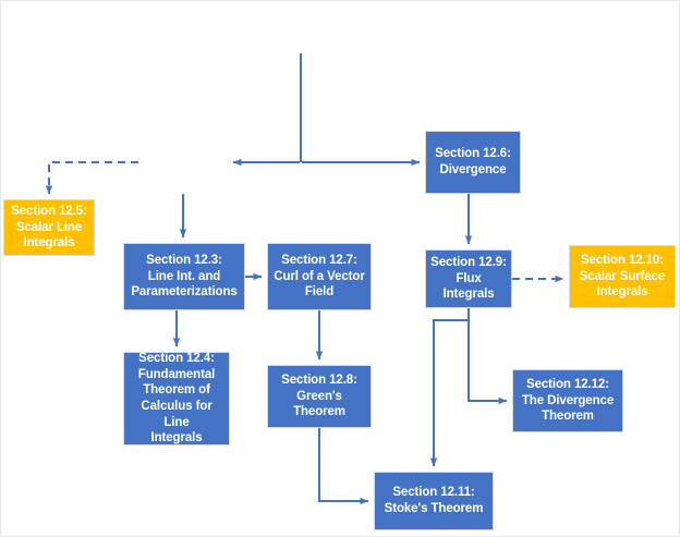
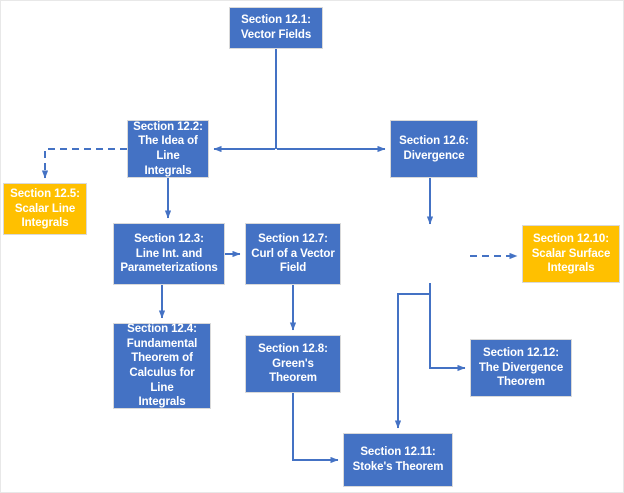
+ Section 12.1:
+ Vector Fields
+ Section 12.2:
+ The Idea of
+ Line Integrals
  Section 12.5:
  Scalar Line
  Integrals
  Section 12.6:
  Divergence
  Section 12.3:
  Line Int. and
  Parameterizations
  Section 12.7:
  Curl of a Vector
  Field
- Section 12.9:
- Flux Integrals
  Section 12.10:
  Scalar Surface
  Integrals
  Section 12.4:
  Fundamental
  Theorem of
  Calculus for Line
  Integrals
  Section 12.8:
  Green's Theorem
  Section 12.12:
  The Divergence
  Theorem
  Section 12.11:
  Stoke's Theorem
